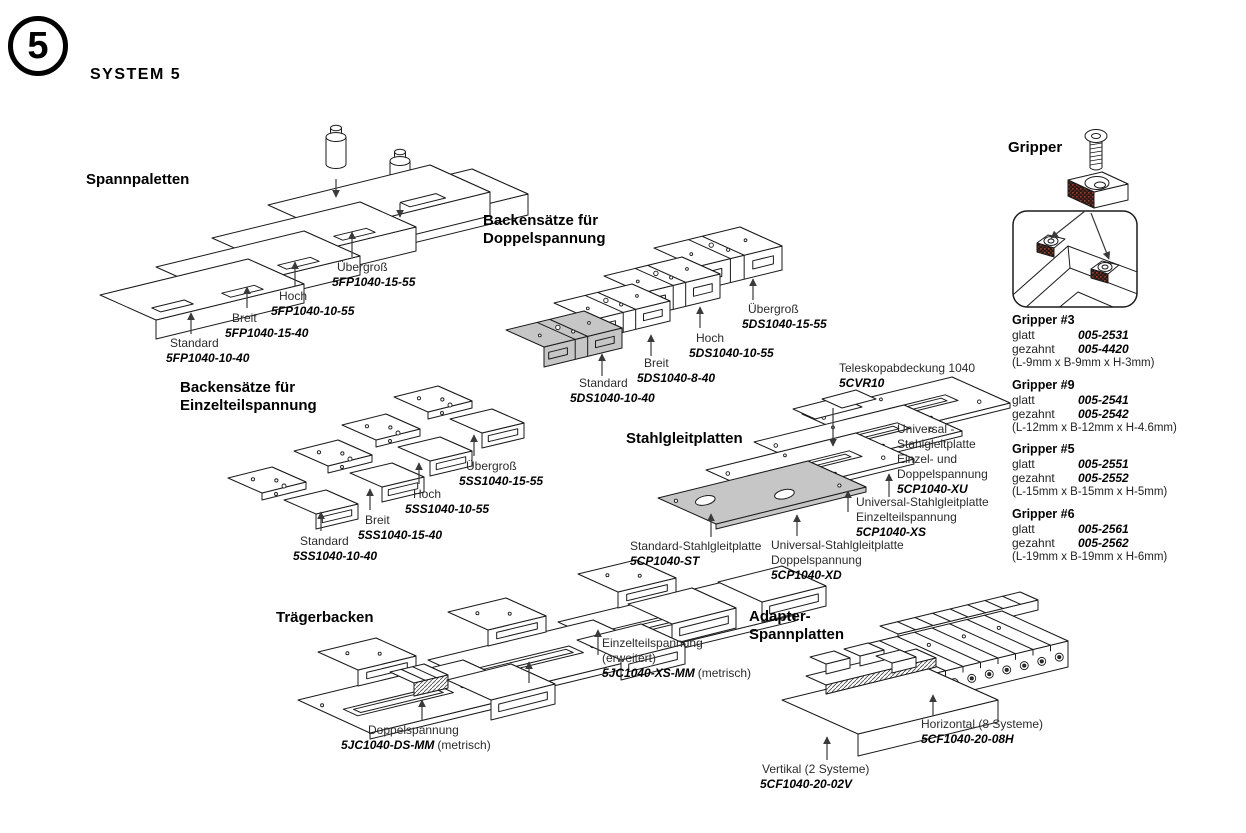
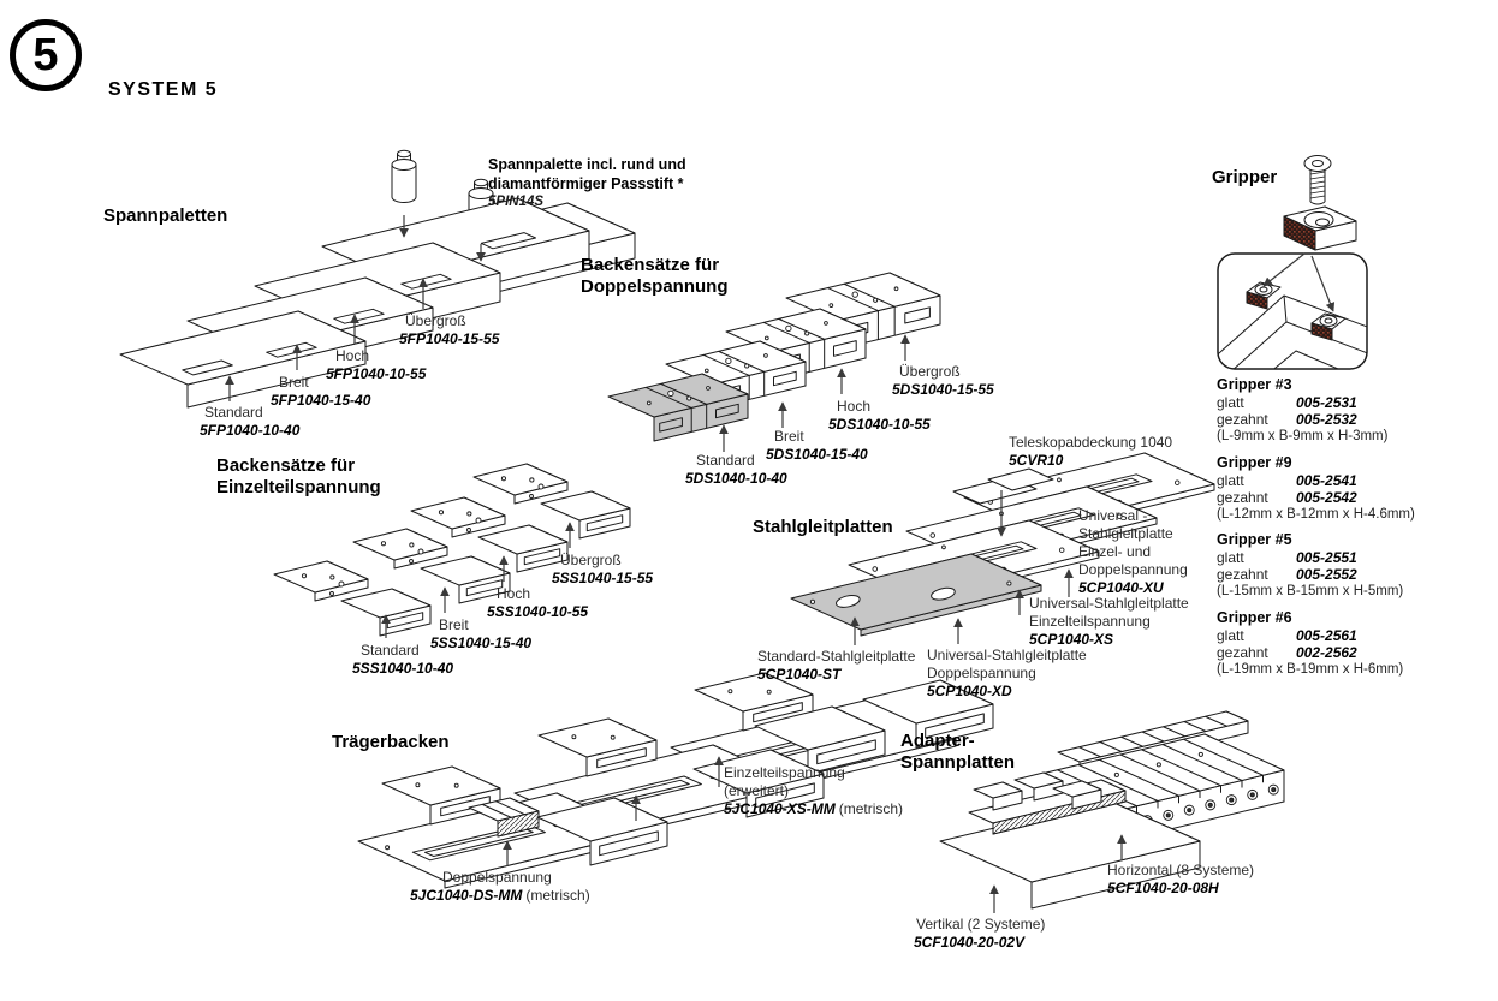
  5
  SYSTEM 5
  Spannpaletten
  Backensätze für
  Doppelspannung
  Backensätze für
  Einzelteilspannung
  Stahlgleitplatten
  Trägerbacken
  Adapter-
  Spannplatten
  Gripper
+ Spannpalette incl. rund und
+ diamantförmiger Passstift *
+ 5PIN14S
  Standard
  5FP1040-10-40
  Breit
  5FP1040-15-40
  Hoch
  5FP1040-10-55
  Übergroß
  5FP1040-15-55
  Standard
  5DS1040-10-40
  Breit
- 5DS1040-8-40
+ 5DS1040-15-40
  Hoch
  5DS1040-10-55
  Übergroß
  5DS1040-15-55
  Standard
  5SS1040-10-40
  Breit
  5SS1040-15-40
  Hoch
  5SS1040-10-55
  Übergroß
  5SS1040-15-55
  Teleskopabdeckung 1040
  5CVR10
  Universal -
  Stahlgleitplatte
  Einzel- und
  Doppelspannung
  5CP1040-XU
  Universal-Stahlgleitplatte
  Einzelteilspannung
  5CP1040-XS
  Universal-Stahlgleitplatte
  Doppelspannung
  5CP1040-XD
  Standard-Stahlgleitplatte
  5CP1040-ST
  Doppelspannung
  5JC1040-DS-MM (metrisch)
  Einzelteilspannung
  (erweitert)
  5JC1040-XS-MM (metrisch)
  Vertikal (2 Systeme)
  5CF1040-20-02V
  Horizontal (8 Systeme)
  5CF1040-20-08H
  Gripper #3
  glatt 005-2531
- gezahnt 005-4420
+ gezahnt 005-2532
  (L-9mm x B-9mm x H-3mm)
  Gripper #9
  glatt 005-2541
  gezahnt 005-2542
  (L-12mm x B-12mm x H-4.6mm)
  Gripper #5
  glatt 005-2551
  gezahnt 005-2552
  (L-15mm x B-15mm x H-5mm)
  Gripper #6
  glatt 005-2561
- gezahnt 005-2562
+ gezahnt 002-2562
  (L-19mm x B-19mm x H-6mm)
